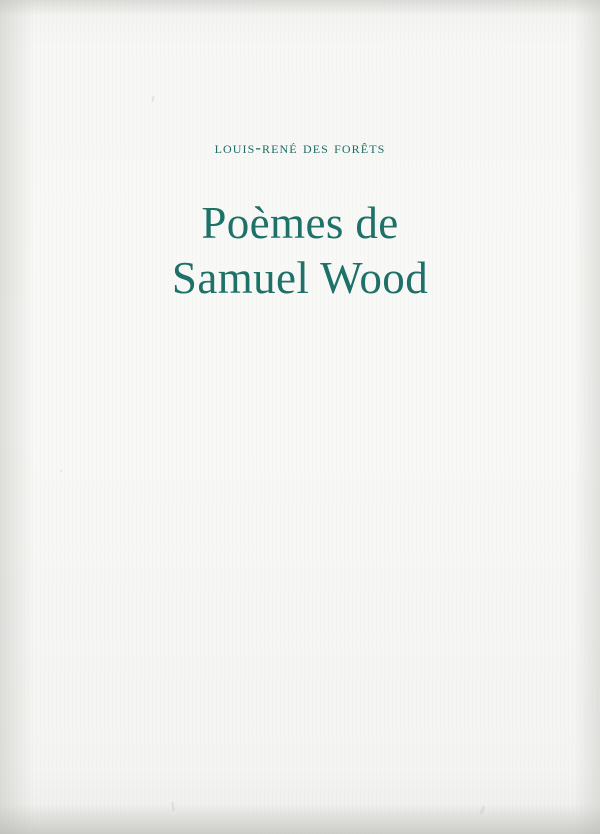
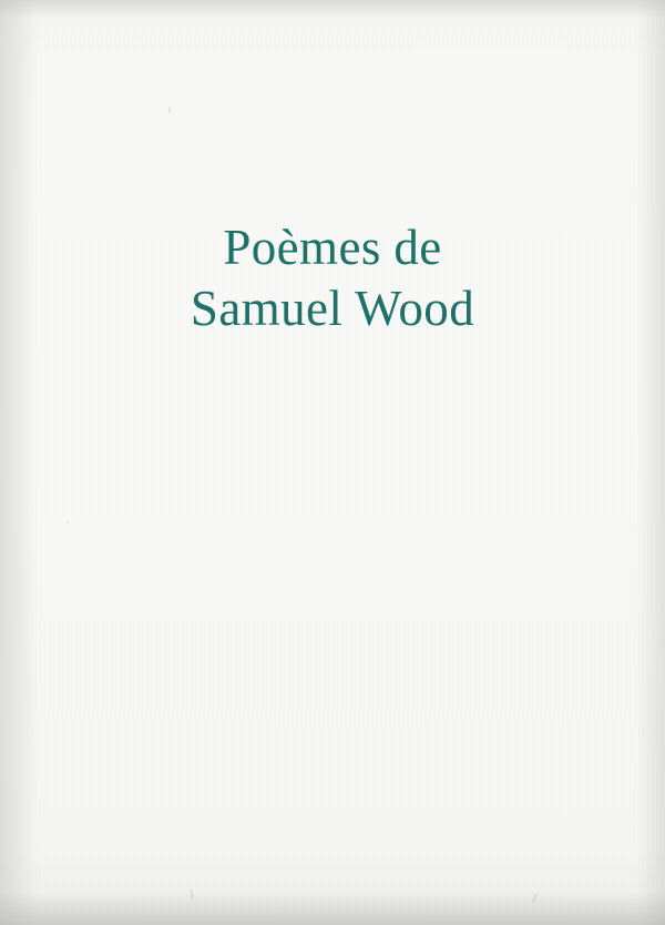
- louis-rené des forêts
  Poèmes de
  Samuel Wood
